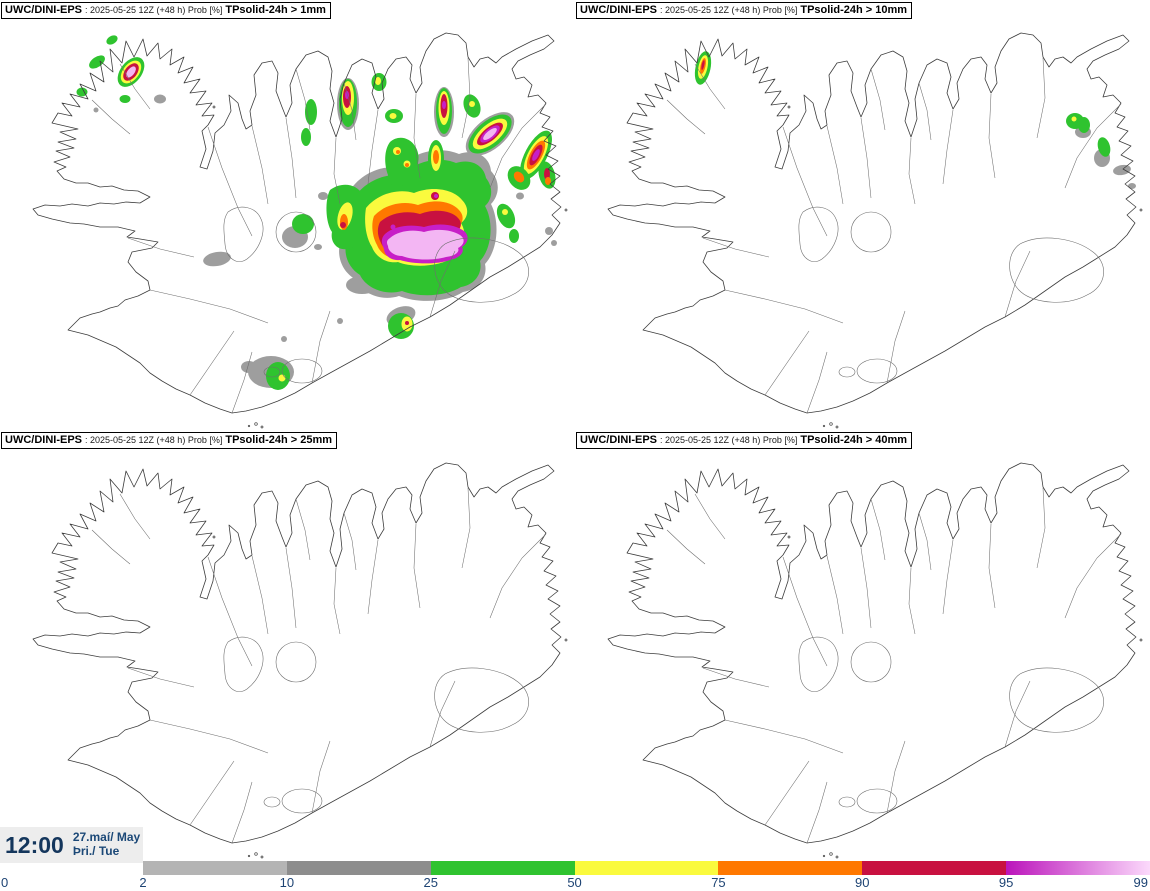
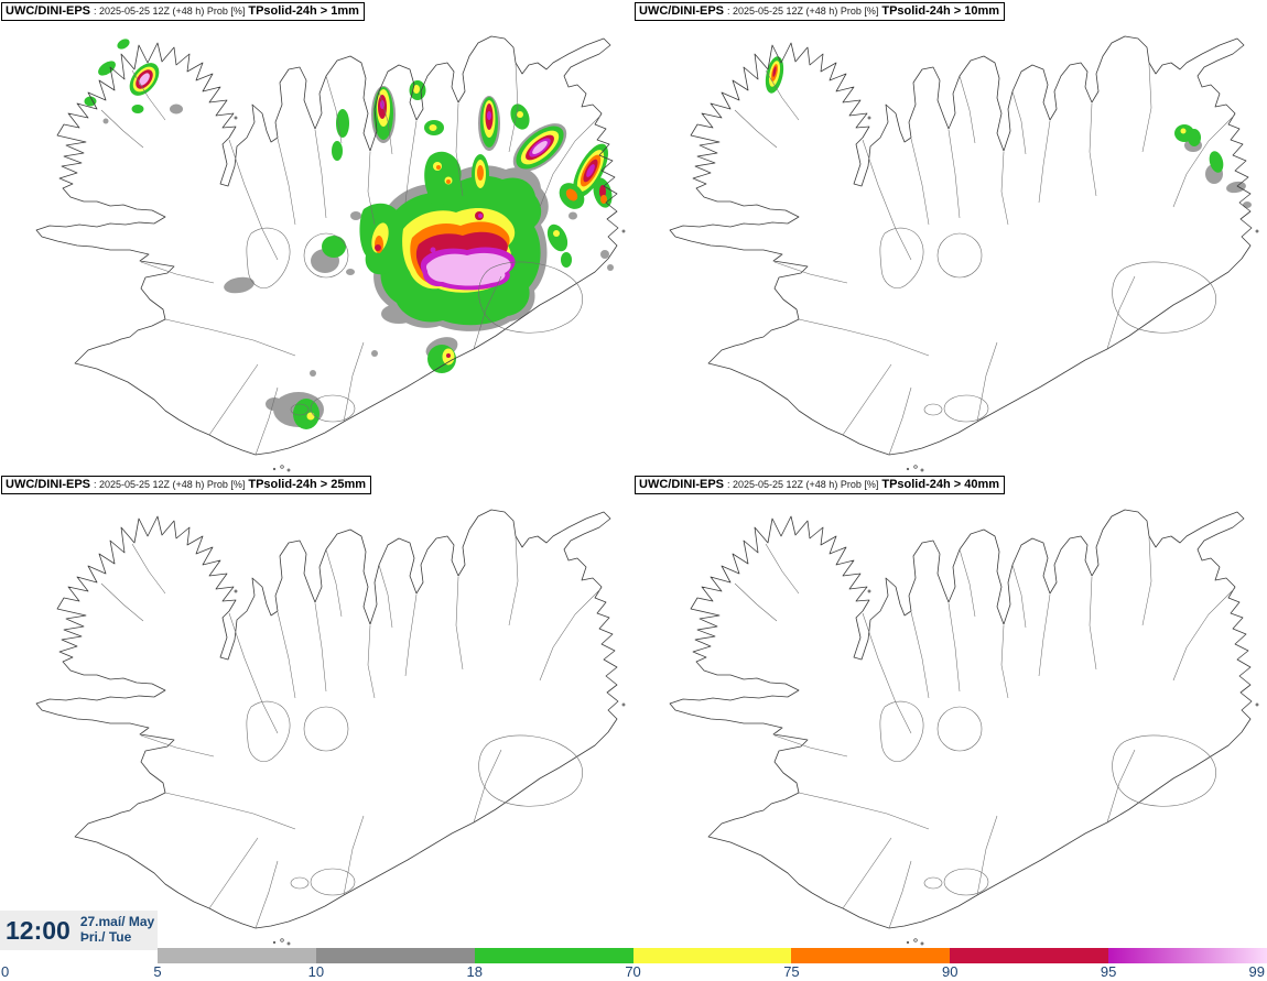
  UWC/DINI-EPS
  : 2025-05-25 12Z (+48 h) Prob [%]
  TPsolid-24h > 1mm
  UWC/DINI-EPS
  : 2025-05-25 12Z (+48 h) Prob [%]
  TPsolid-24h > 10mm
  UWC/DINI-EPS
  : 2025-05-25 12Z (+48 h) Prob [%]
  TPsolid-24h > 25mm
  UWC/DINI-EPS
  : 2025-05-25 12Z (+48 h) Prob [%]
  TPsolid-24h > 40mm
  12:00
  27.maí/ May
  Þri./ Tue
  0
- 2
+ 5
  10
- 25
+ 18
- 50
+ 70
  75
  90
  95
  99
